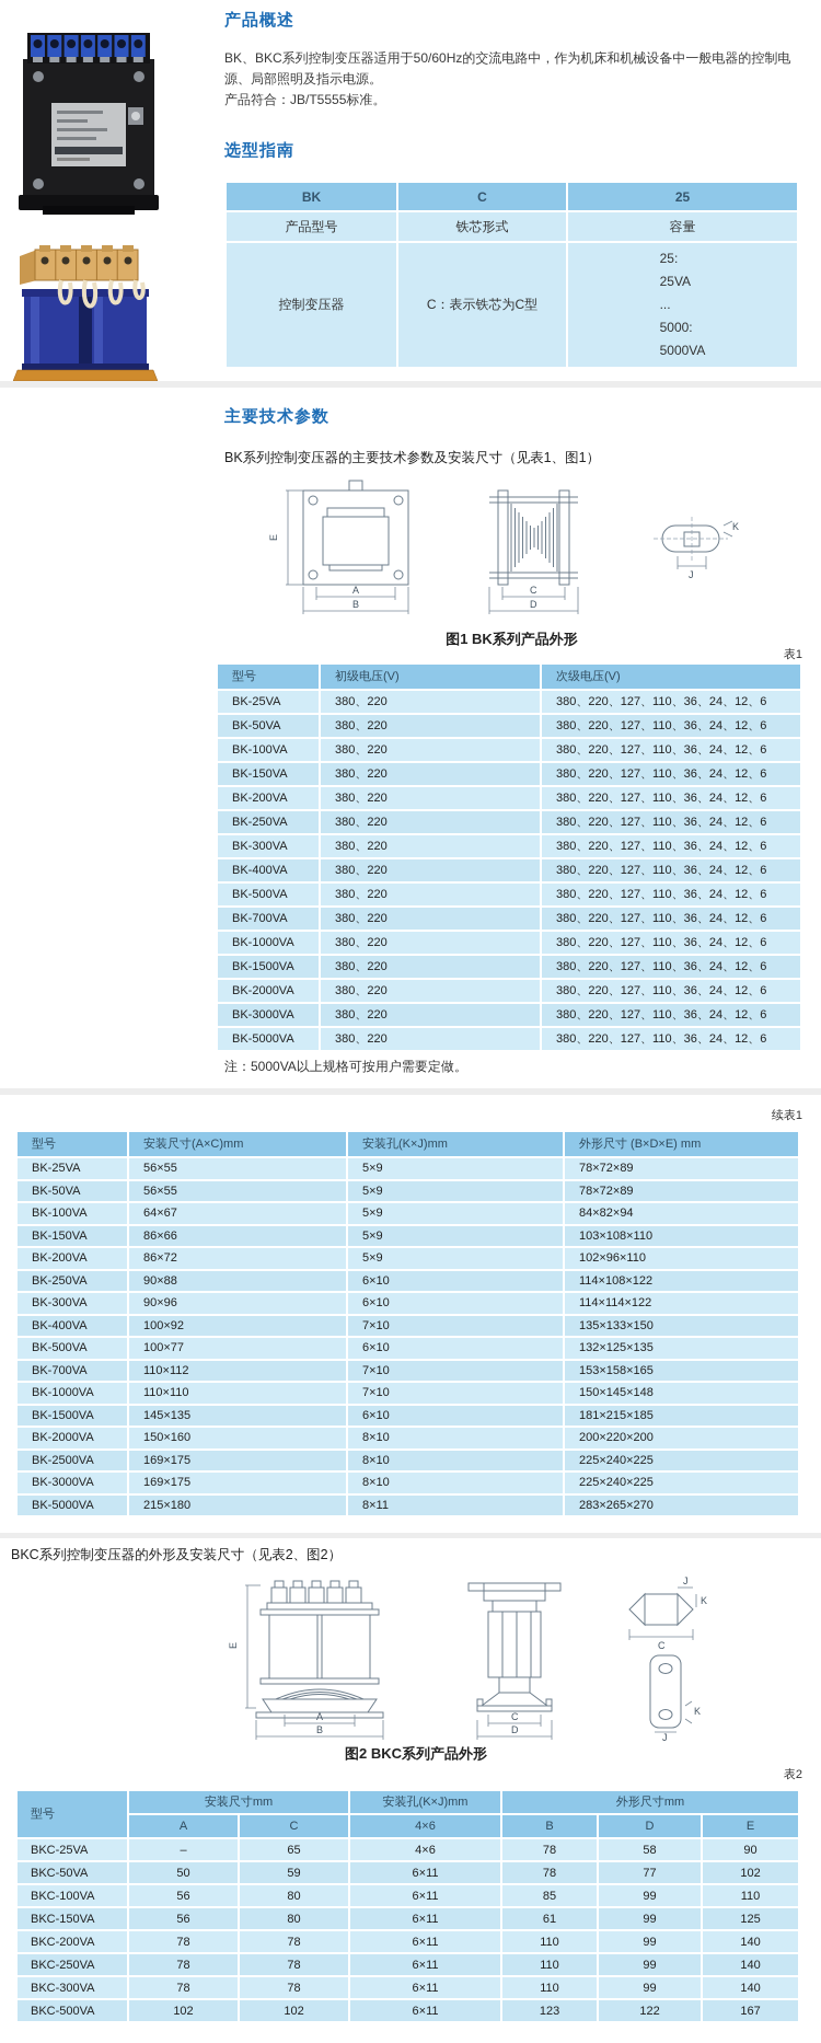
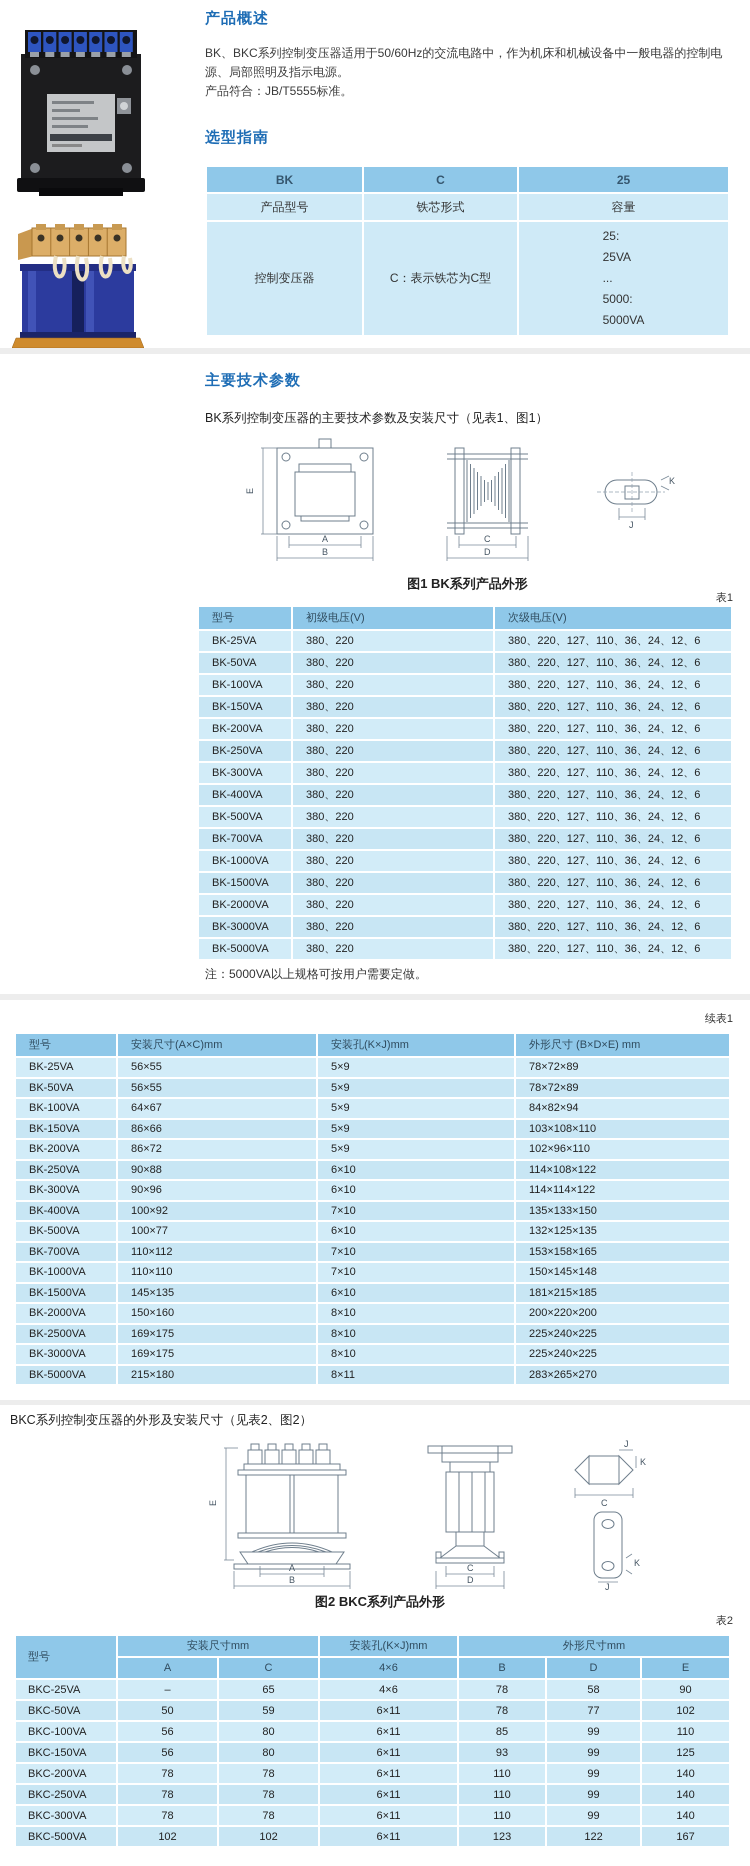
  产品概述
  BK、BKC系列控制变压器适用于50/60Hz的交流电路中，作为机床和机械设备中一般电器的控制电源、局部照明及指示电源。
  产品符合：JB/T5555标准。
  选型指南
  BK
  C
  25
  产品型号
  铁芯形式
  容量
  控制变压器
  C：表示铁芯为C型
  25:
  25VA
  ...
  5000:
  5000VA
  主要技术参数
  BK系列控制变压器的主要技术参数及安装尺寸（见表1、图1）
  A
  B
  C
  D
  K
  J
  图1 BK系列产品外形
  表1
  型号	初级电压(V)	次级电压(V)
  BK-25VA	380、220	380、220、127、110、36、24、12、6
  BK-50VA	380、220	380、220、127、110、36、24、12、6
  BK-100VA	380、220	380、220、127、110、36、24、12、6
  BK-150VA	380、220	380、220、127、110、36、24、12、6
  BK-200VA	380、220	380、220、127、110、36、24、12、6
  BK-250VA	380、220	380、220、127、110、36、24、12、6
  BK-300VA	380、220	380、220、127、110、36、24、12、6
  BK-400VA	380、220	380、220、127、110、36、24、12、6
  BK-500VA	380、220	380、220、127、110、36、24、12、6
  BK-700VA	380、220	380、220、127、110、36、24、12、6
  BK-1000VA	380、220	380、220、127、110、36、24、12、6
  BK-1500VA	380、220	380、220、127、110、36、24、12、6
  BK-2000VA	380、220	380、220、127、110、36、24、12、6
  BK-3000VA	380、220	380、220、127、110、36、24、12、6
  BK-5000VA	380、220	380、220、127、110、36、24、12、6
  注：5000VA以上规格可按用户需要定做。
  续表1
  型号	安装尺寸(A×C)mm	安装孔(K×J)mm	外形尺寸 (B×D×E) mm
  BK-25VA	56×55	5×9	78×72×89
  BK-50VA	56×55	5×9	78×72×89
  BK-100VA	64×67	5×9	84×82×94
  BK-150VA	86×66	5×9	103×108×110
  BK-200VA	86×72	5×9	102×96×110
  BK-250VA	90×88	6×10	114×108×122
  BK-300VA	90×96	6×10	114×114×122
  BK-400VA	100×92	7×10	135×133×150
  BK-500VA	100×77	6×10	132×125×135
  BK-700VA	110×112	7×10	153×158×165
  BK-1000VA	110×110	7×10	150×145×148
  BK-1500VA	145×135	6×10	181×215×185
  BK-2000VA	150×160	8×10	200×220×200
  BK-2500VA	169×175	8×10	225×240×225
  BK-3000VA	169×175	8×10	225×240×225
  BK-5000VA	215×180	8×11	283×265×270
  BKC系列控制变压器的外形及安装尺寸（见表2、图2）
  A
  B
  C
  D
  J
  K
  C
  K
  J
  图2 BKC系列产品外形
  表2
  型号	安装尺寸mm	安装孔(K×J)mm	外形尺寸mm
  A	C	4×6	B	D	E
  BKC-25VA	–	65	4×6	78	58	90
  BKC-50VA	50	59	6×11	78	77	102
  BKC-100VA	56	80	6×11	85	99	110
- BKC-150VA	56	80	6×11	61	99	125
+ BKC-150VA	56	80	6×11	93	99	125
  BKC-200VA	78	78	6×11	110	99	140
  BKC-250VA	78	78	6×11	110	99	140
  BKC-300VA	78	78	6×11	110	99	140
  BKC-500VA	102	102	6×11	123	122	167
